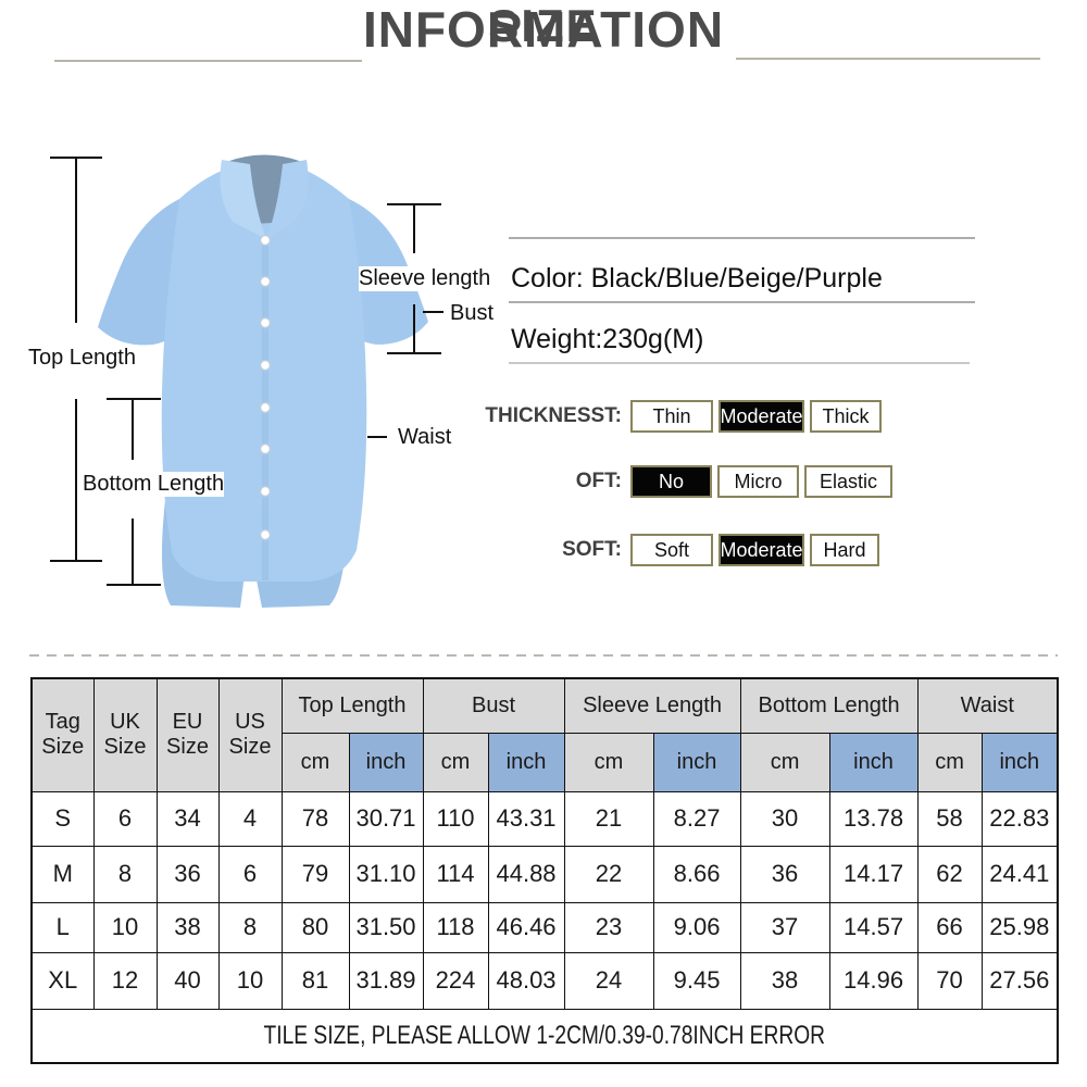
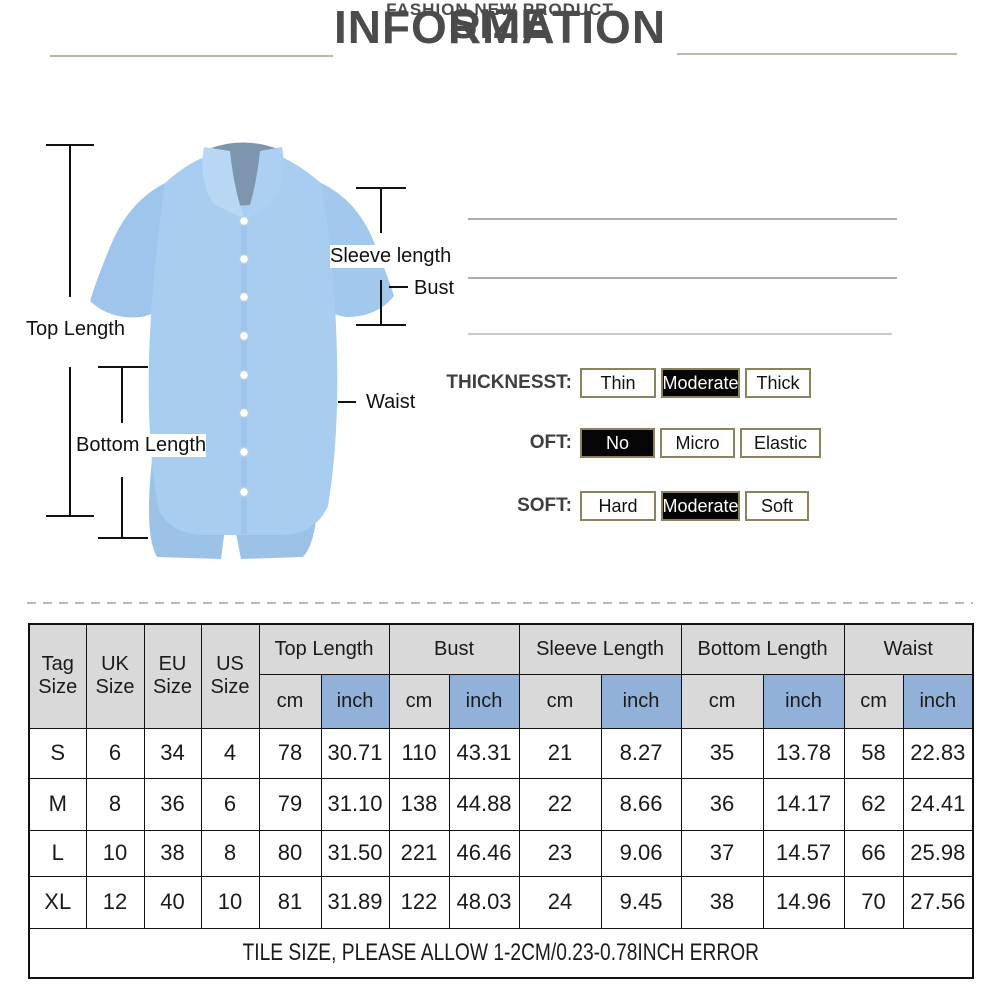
  INFORMATION
+ FASHION NEW PRODUCT
  Top Length
  Bottom Length
  Sleeve length
  Bust
  Waist
- Color: Black/Blue/Beige/Purple
- Weight:230g(M)
  THICKNESST:
  Thin
  Moderate
  Thick
  OFT:
  No
  Micro
  Elastic
  SOFT:
- Soft
+ Hard
  Moderate
- Hard
+ Soft
  SIZE
  Tag Size	UK Size	EU Size	US Size	Top Length	Bust	Sleeve Length	Bottom Length	Waist
  cm	inch	cm	inch	cm	inch	cm	inch	cm	inch
- S	6	34	4	78	30.71	110	43.31	21	8.27	30	13.78	58	22.83
+ S	6	34	4	78	30.71	110	43.31	21	8.27	35	13.78	58	22.83
- M	8	36	6	79	31.10	114	44.88	22	8.66	36	14.17	62	24.41
+ M	8	36	6	79	31.10	138	44.88	22	8.66	36	14.17	62	24.41
- L	10	38	8	80	31.50	118	46.46	23	9.06	37	14.57	66	25.98
+ L	10	38	8	80	31.50	221	46.46	23	9.06	37	14.57	66	25.98
- XL	12	40	10	81	31.89	224	48.03	24	9.45	38	14.96	70	27.56
+ XL	12	40	10	81	31.89	122	48.03	24	9.45	38	14.96	70	27.56
- TILE SIZE, PLEASE ALLOW 1-2CM/0.39-0.78INCH ERROR
+ TILE SIZE, PLEASE ALLOW 1-2CM/0.23-0.78INCH ERROR
